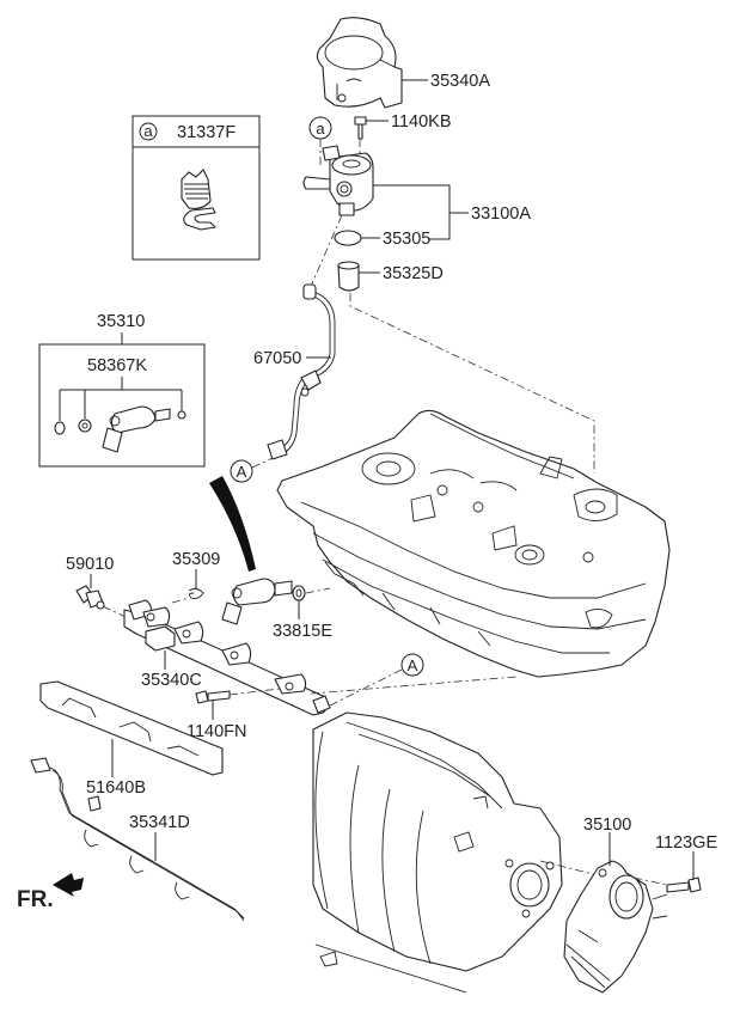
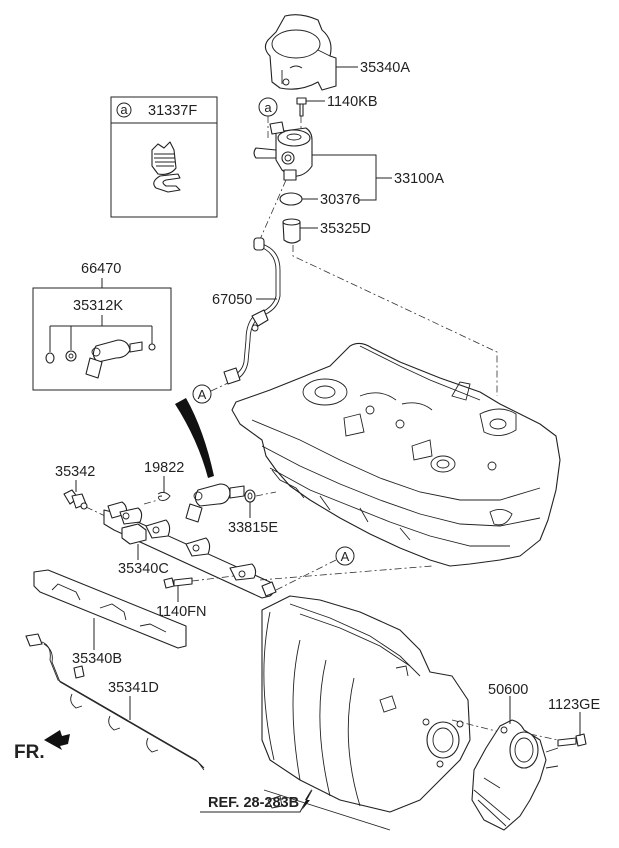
  35340A
  1140KB
  a
  33100A
- 35305
+ 30376
  35325D
  a
  31337F
  67050
  A
- 35310
+ 66470
- 58367K
+ 35312K
- 59010
+ 35342
- 35309
+ 19822
  33815E
  35340C
  1140FN
  A
- 51640B
+ 35340B
  35341D
  FR.
+ REF. 28-283B
- 35100
+ 50600
  1123GE
